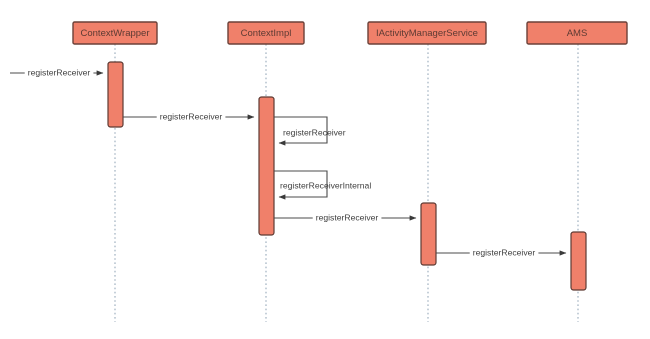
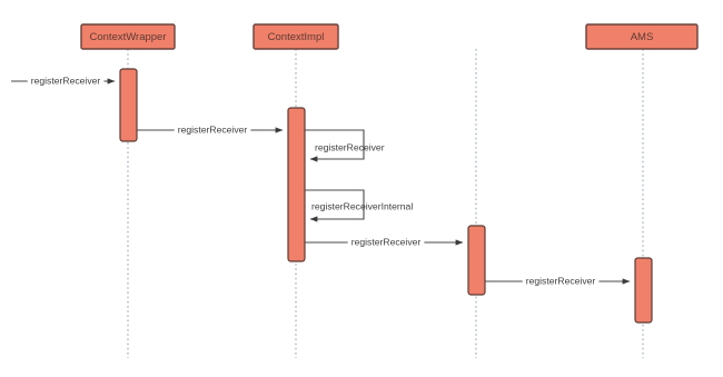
  registerReceiver
  registerReceiver
  registerReceiver
  registerReceiverInternal
  registerReceiver
  registerReceiver
  ContextWrapper
  ContextImpl
- IActivityManagerService
  AMS
